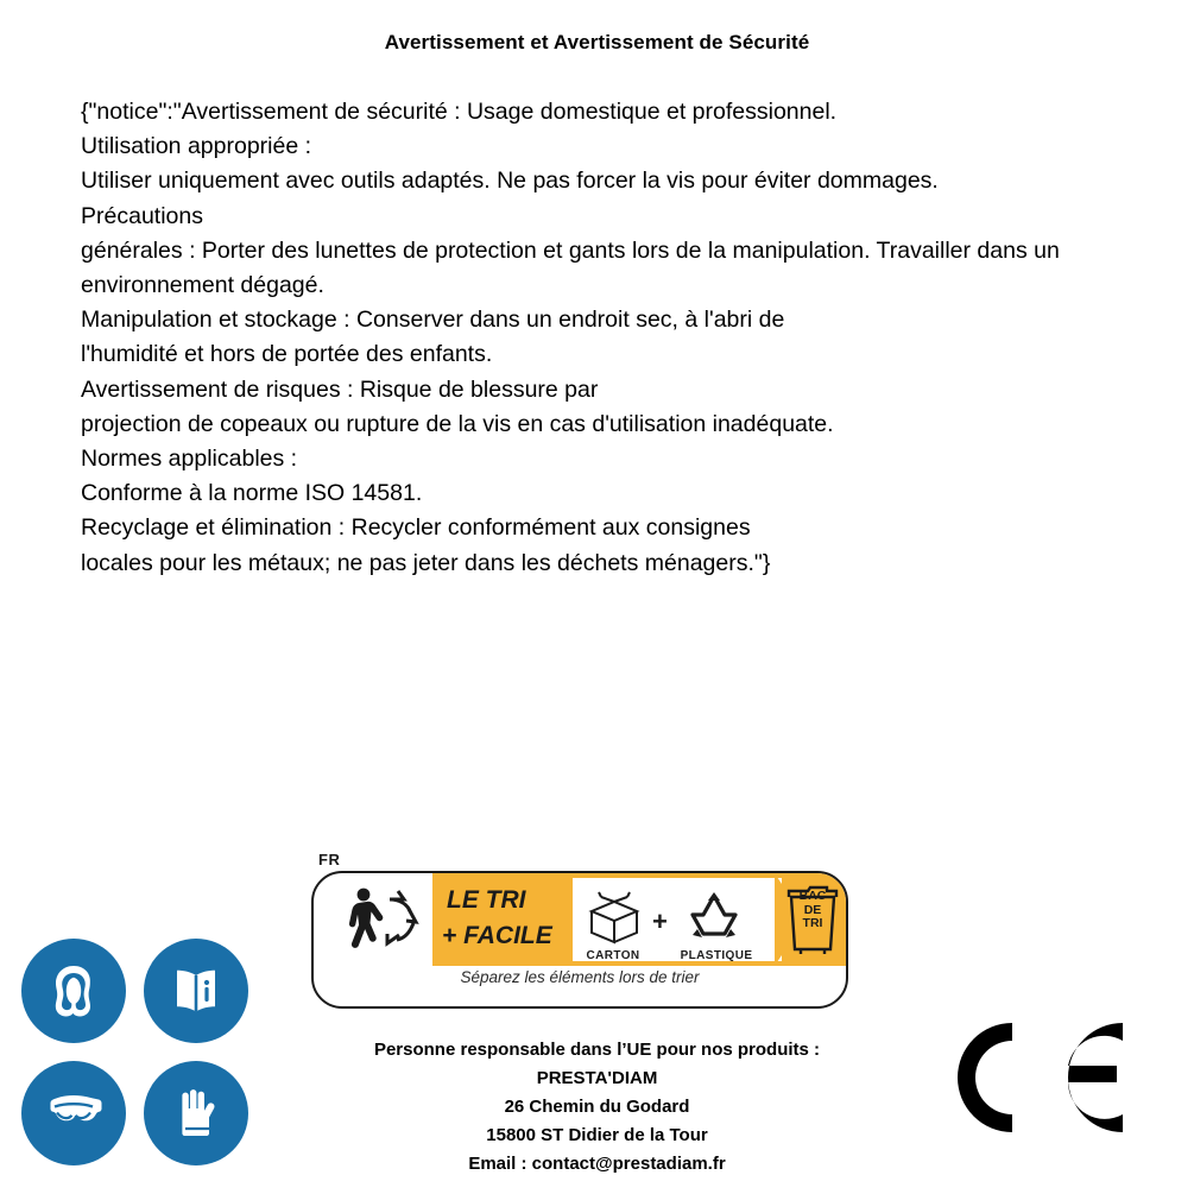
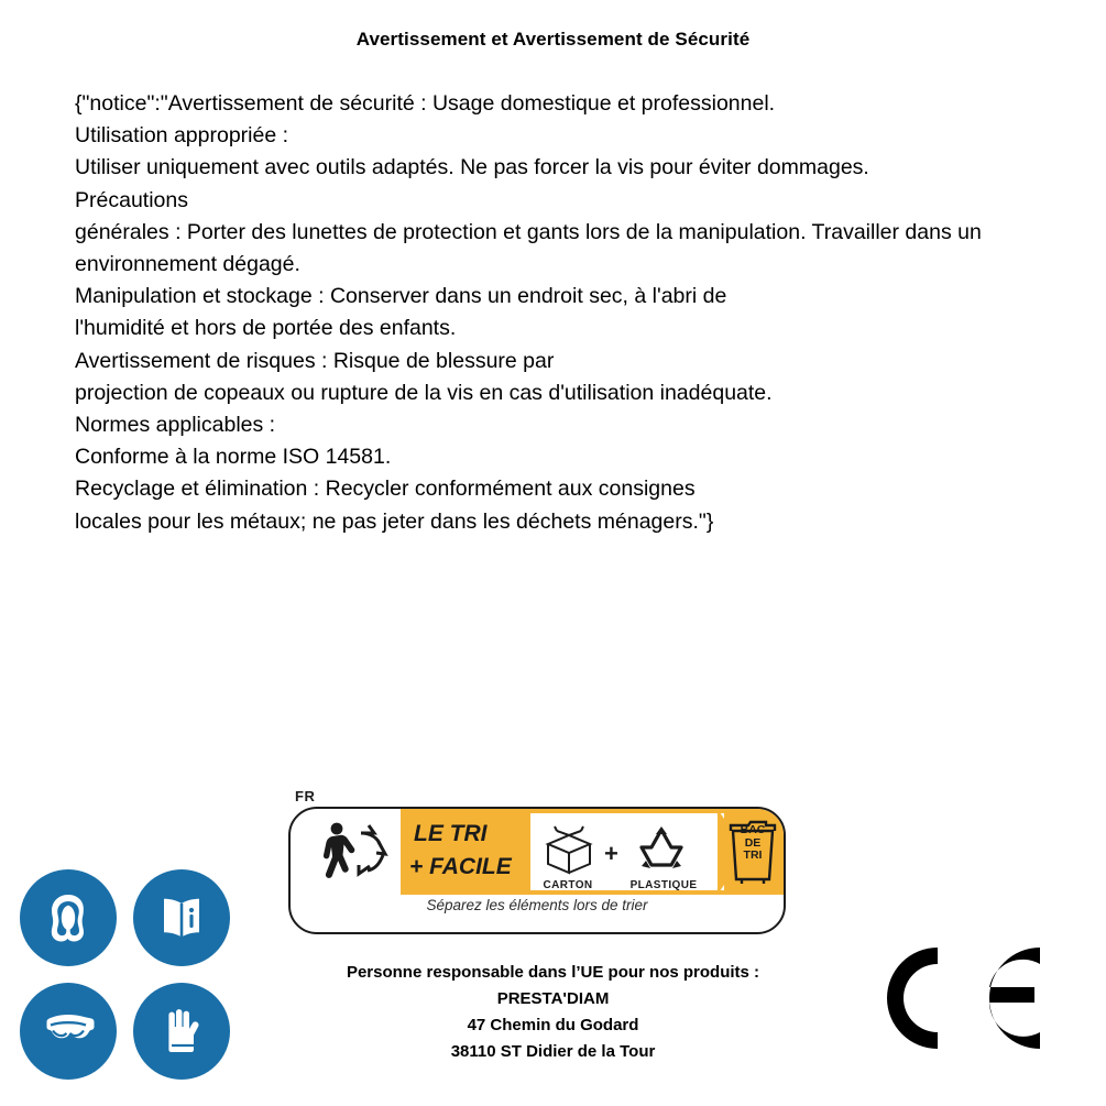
  Avertissement et Avertissement de Sécurité
  {"notice":"Avertissement de sécurité : Usage domestique et professionnel.
  Utilisation appropriée :
  Utiliser uniquement avec outils adaptés. Ne pas forcer la vis pour éviter dommages.
  Précautions
  générales : Porter des lunettes de protection et gants lors de la manipulation. Travailler dans un environnement dégagé.
  Manipulation et stockage : Conserver dans un endroit sec, à l'abri de
  l'humidité et hors de portée des enfants.
  Avertissement de risques : Risque de blessure par
  projection de copeaux ou rupture de la vis en cas d'utilisation inadéquate.
  Normes applicables :
  Conforme à la norme ISO 14581.
  Recyclage et élimination : Recycler conformément aux consignes
  locales pour les métaux; ne pas jeter dans les déchets ménagers."}
  FR
  LE TRI
  + FACILE
  CARTON
  +
  PLASTIQUE
  BAC
  DE
  TRI
  Séparez les éléments lors de trier
  Personne responsable dans l’UE pour nos produits :
  PRESTA'DIAM
- 26 Chemin du Godard
+ 47 Chemin du Godard
- 15800 ST Didier de la Tour
+ 38110 ST Didier de la Tour
- Email : contact@prestadiam.fr
